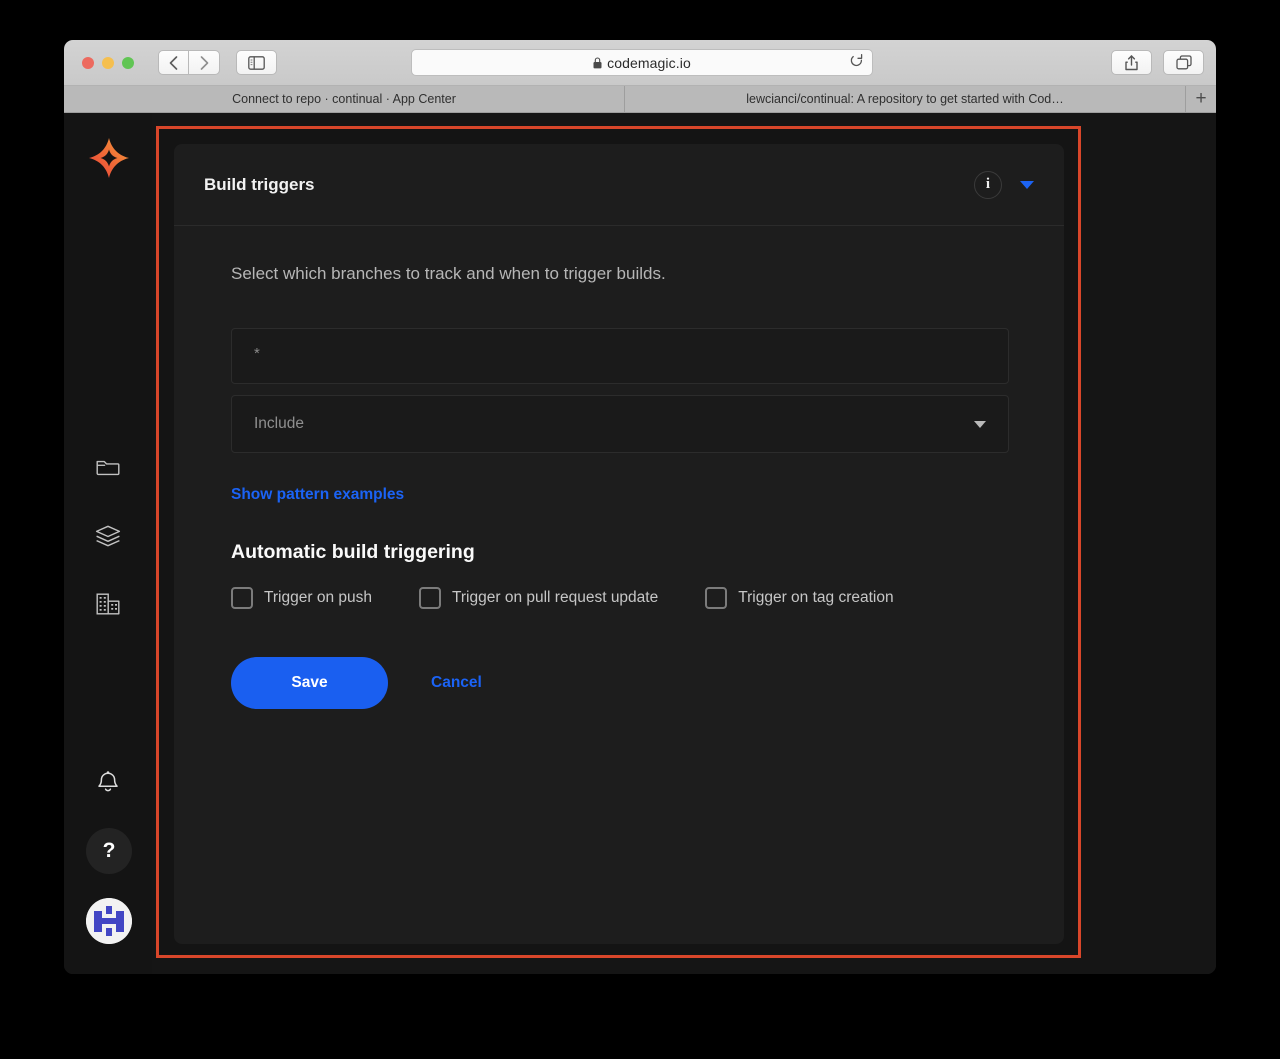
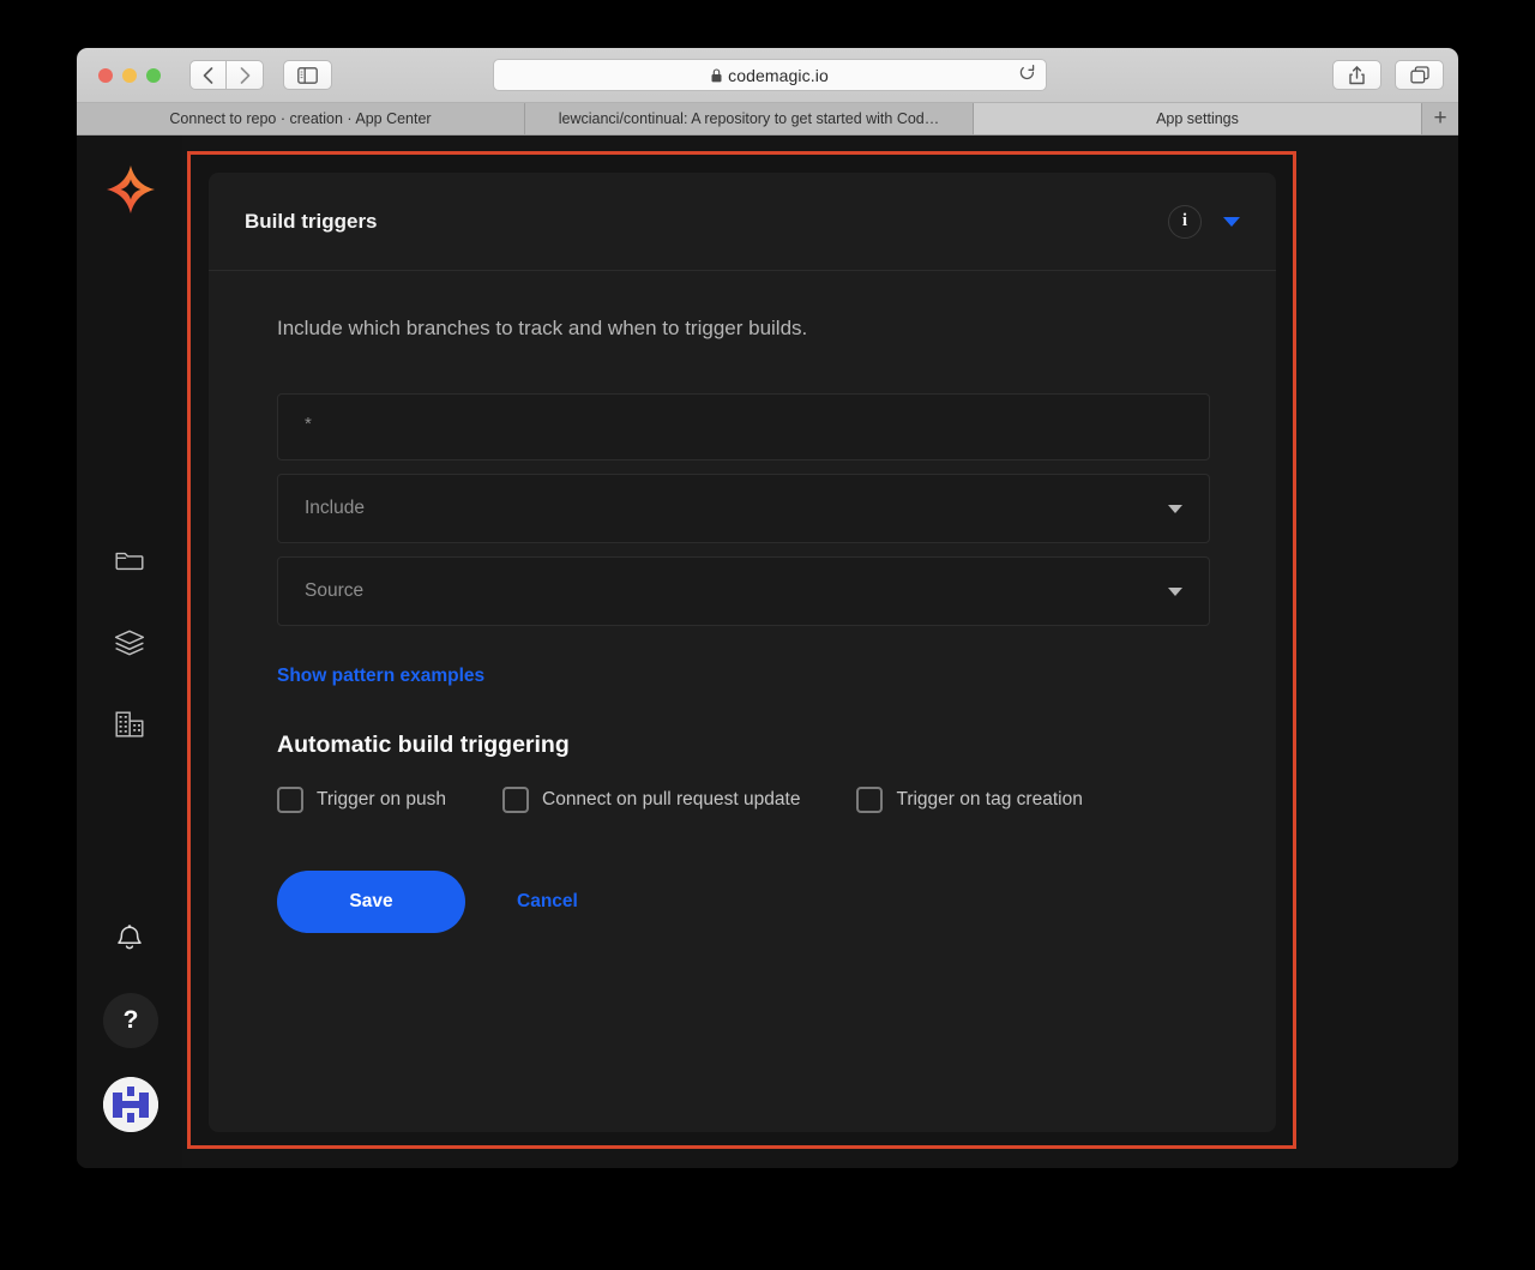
  codemagic.io
- Connect to repo · continual · App Center
+ Connect to repo · creation · App Center
  lewcianci/continual: A repository to get started with Cod…
+ App settings
  +
  ?
  Build triggers
  i
- Select which branches to track and when to trigger builds.
+ Include which branches to track and when to trigger builds.
  *
  Include
+ Source
  Show pattern examples
  Automatic build triggering
  Trigger on push
- Trigger on pull request update
+ Connect on pull request update
  Trigger on tag creation
  Save
  Cancel
